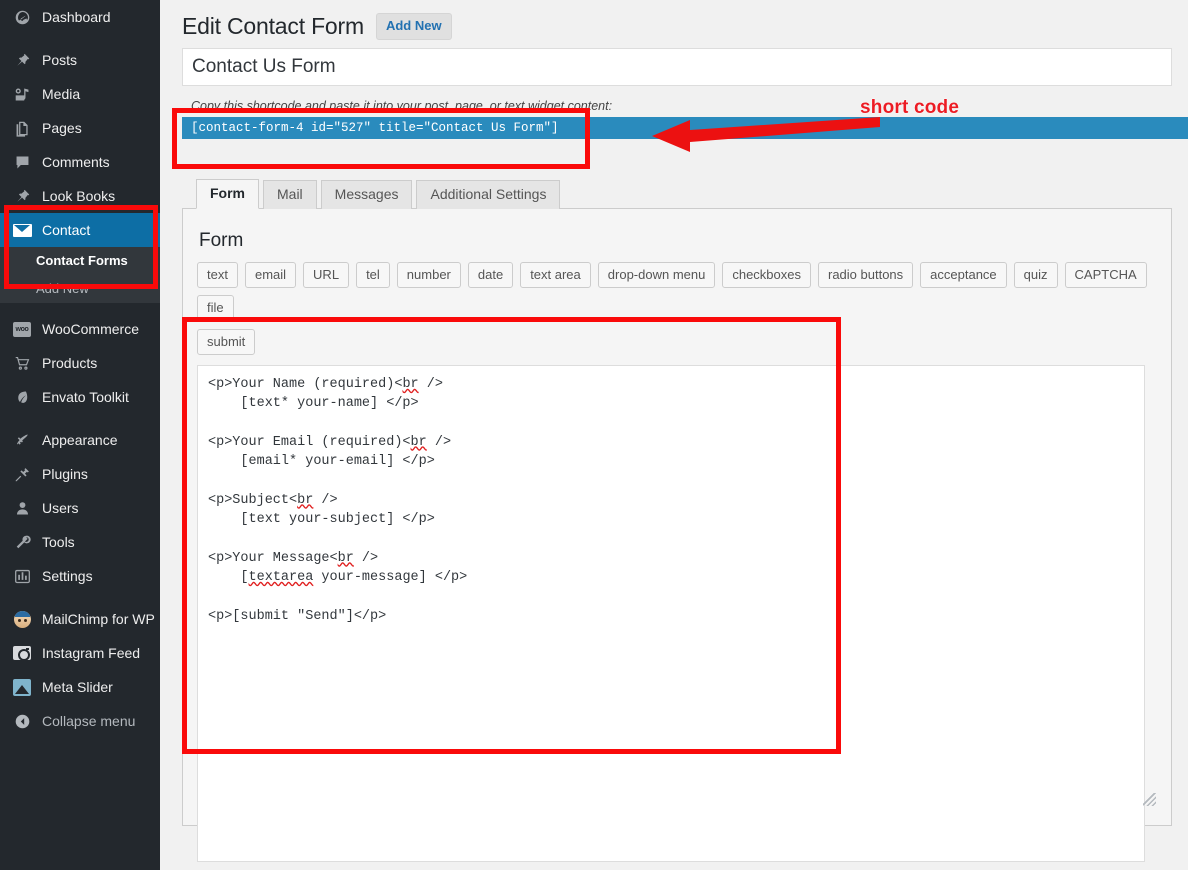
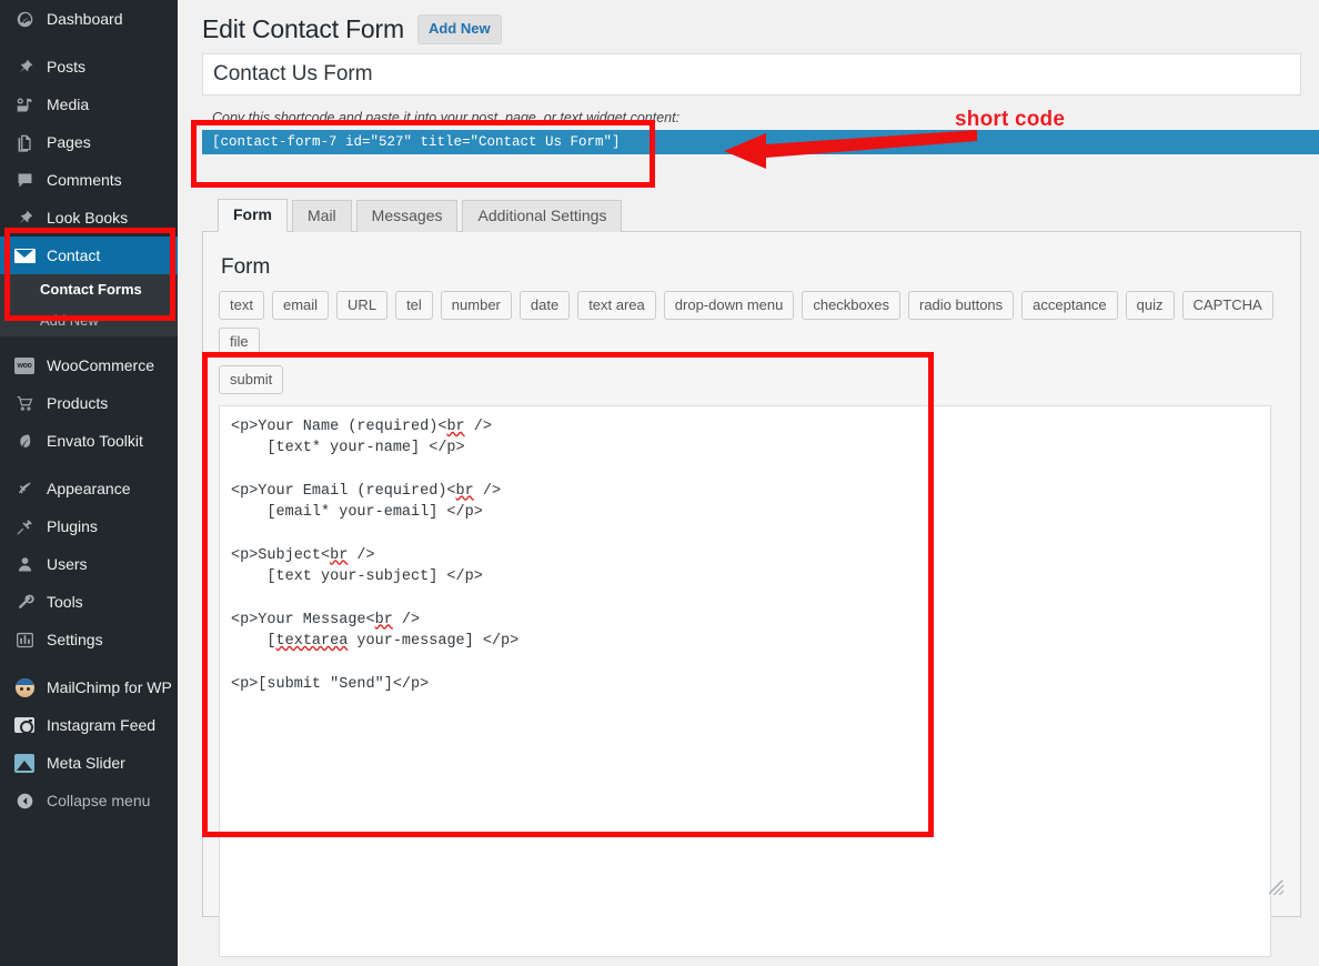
  Dashboard
  Posts
  Media
  Pages
  Comments
  Look Books
  Contact
  Contact Forms
  Add New
  WooCommerce
  Products
  Envato Toolkit
  Appearance
  Plugins
  Users
  Tools
  Settings
  MailChimp for WP
  Instagram Feed
  Meta Slider
  Collapse menu
  Edit Contact Form
  Add New
  Contact Us Form
  Copy this shortcode and paste it into your post, page, or text widget content:
- [contact-form-4 id="527" title="Contact Us Form"]
+ [contact-form-7 id="527" title="Contact Us Form"]
  Form
  Mail
  Messages
  Additional Settings
  Form
  text
  email
  URL
  tel
  number
  date
  text area
  drop-down menu
  checkboxes
  radio buttons
  acceptance
  quiz
  CAPTCHA
  file
  submit
  <p>Your Name (required)<br />
  [text* your-name] </p>
  <p>Your Email (required)<br />
  [email* your-email] </p>
  <p>Subject<br />
  [text your-subject] </p>
  <p>Your Message<br />
  [textarea your-message] </p>
  <p>[submit "Send"]</p>
  short code
